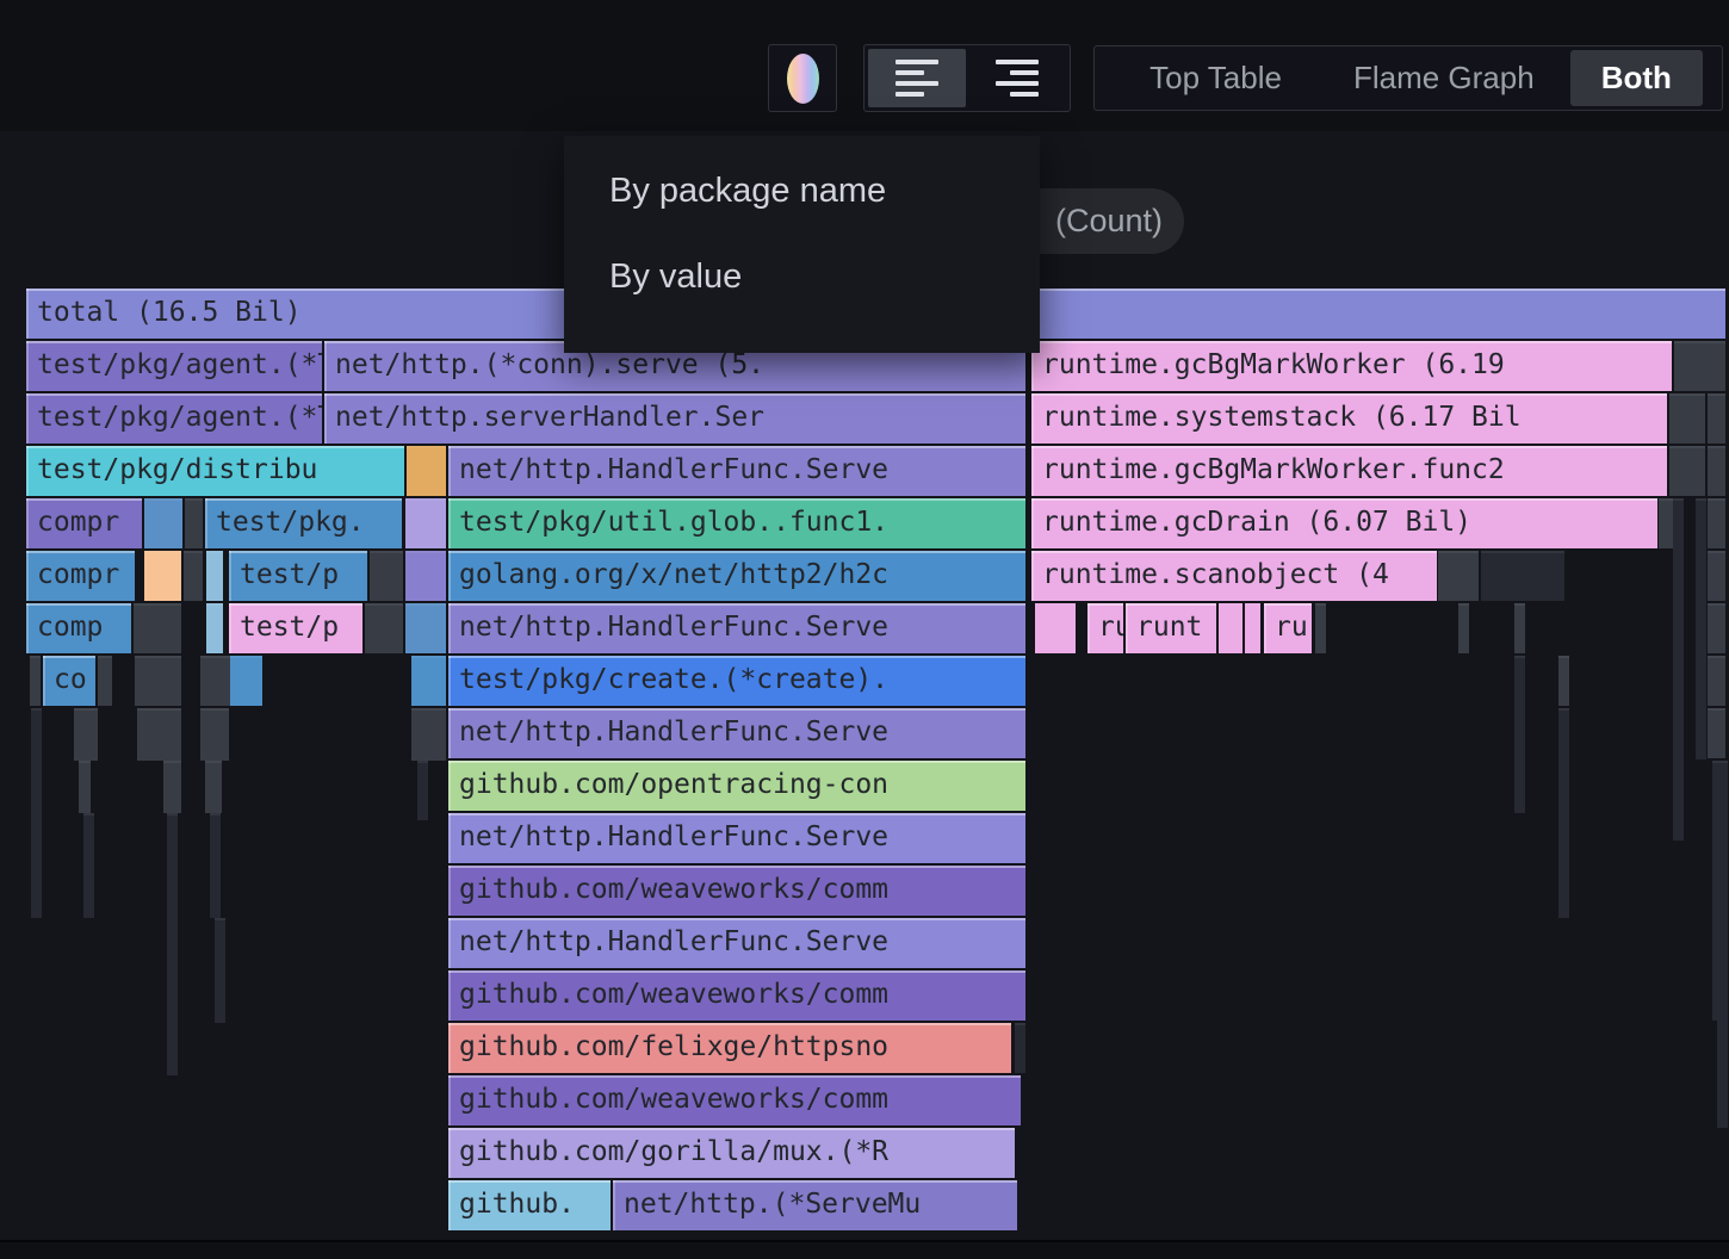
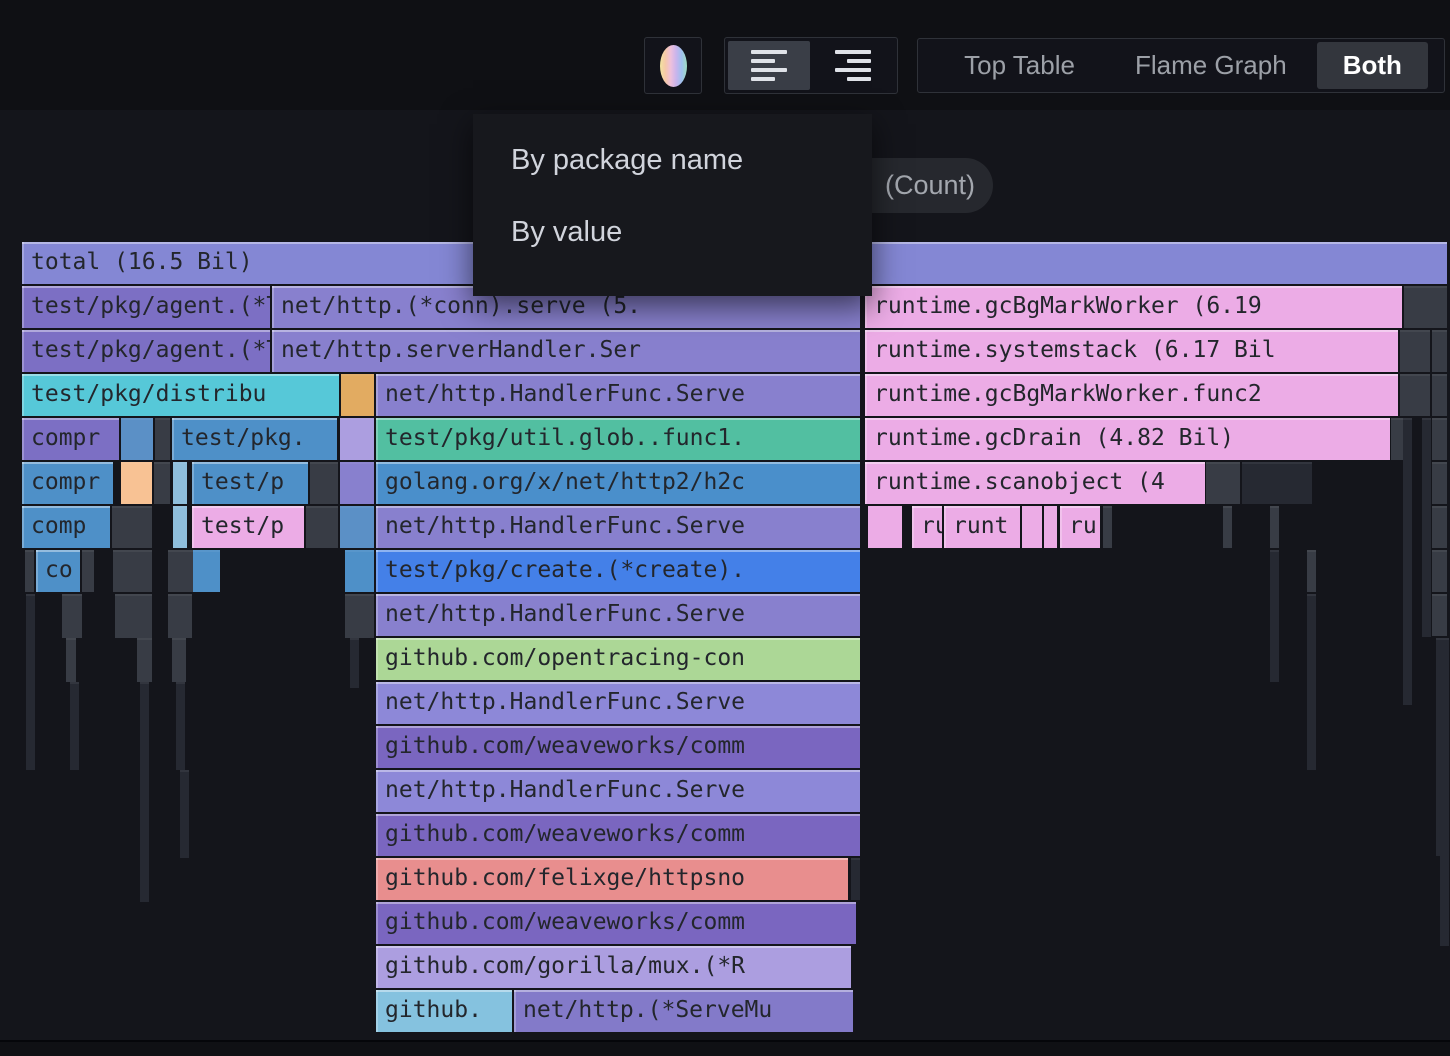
  total (16.5 Bil)
  test/pkg/agent.(*
  net/http.(*conn).serve (5.
  runtime.gcBgMarkWorker (6.19
  test/pkg/agent.(*
  net/http.serverHandler.Ser
  runtime.systemstack (6.17 Bil
  test/pkg/distribu
  net/http.HandlerFunc.Serve
  runtime.gcBgMarkWorker.func2
  compr
  test/pkg.
  test/pkg/util.glob..func1.
- runtime.gcDrain (6.07 Bil)
+ runtime.gcDrain (4.82 Bil)
  compr
  test/p
  golang.org/x/net/http2/h2c
  runtime.scanobject (4
  comp
  test/p
  net/http.HandlerFunc.Serve
  ru
  runt
  ru
  co
  test/pkg/create.(*create).
  net/http.HandlerFunc.Serve
  github.com/opentracing-con
  net/http.HandlerFunc.Serve
  github.com/weaveworks/comm
  net/http.HandlerFunc.Serve
  github.com/weaveworks/comm
  github.com/felixge/httpsno
  github.com/weaveworks/comm
  github.com/gorilla/mux.(*R
  github.
  net/http.(*ServeMu
  (Count)
  By package name
  By value
  Top Table
  Flame Graph
  Both
